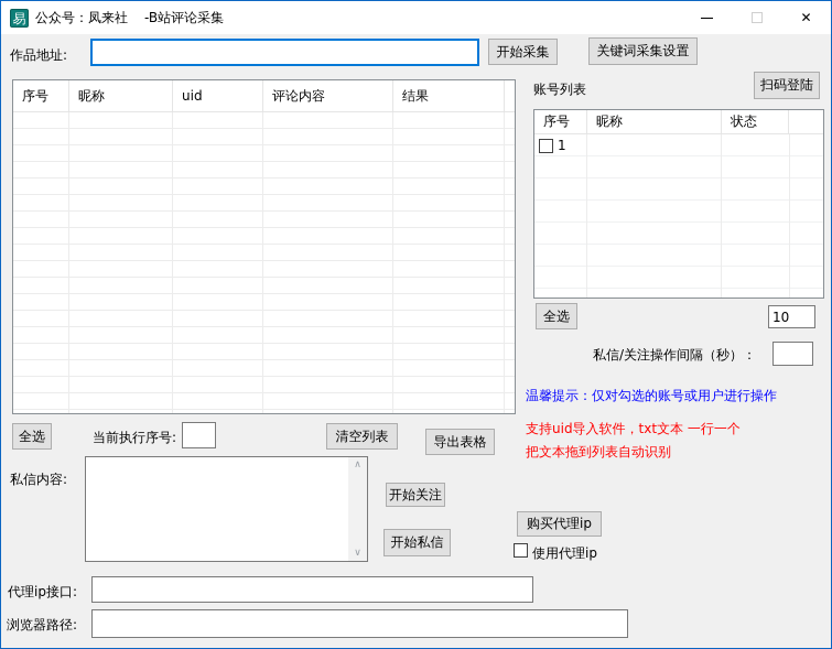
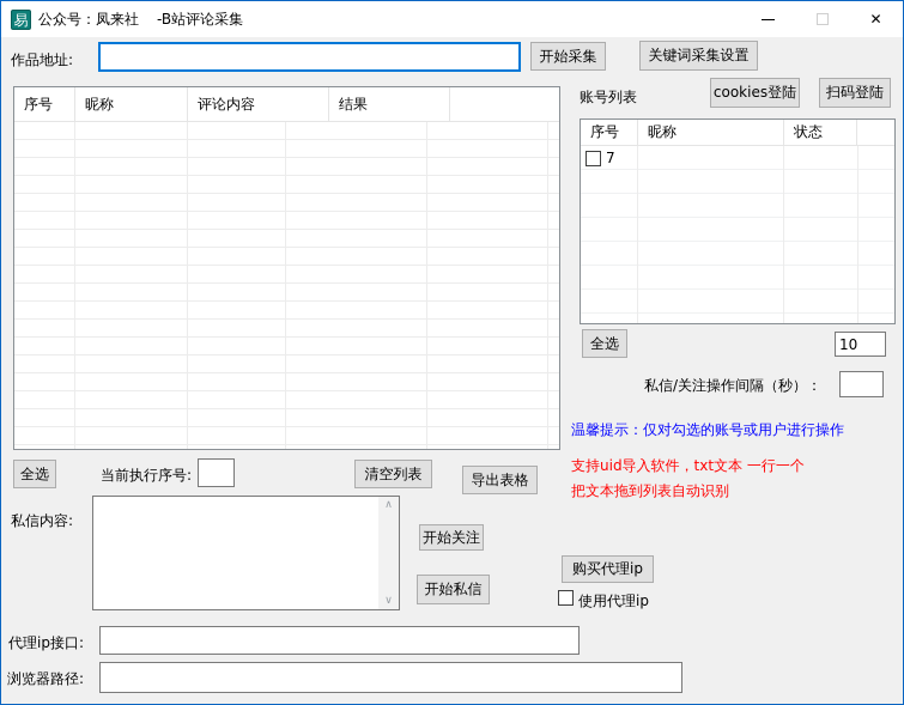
  易
  公众号：凤来社
  -B站评论采集
  ✕
  作品地址:
  开始采集
  关键词采集设置
  账号列表
+ cookies登陆
  扫码登陆
  序号
  昵称
- uid
  评论内容
  结果
  序号
  昵称
  状态
- 1
+ 7
  全选
  10
  私信/关注操作间隔（秒）：
  温馨提示：仅对勾选的账号或用户进行操作
  支持uid导入软件，txt文本 一行一个
  把文本拖到列表自动识别
  全选
  当前执行序号:
  清空列表
  导出表格
  私信内容:
  ∧
  ∨
  开始关注
  开始私信
  购买代理ip
  使用代理ip
  代理ip接口:
  浏览器路径:
